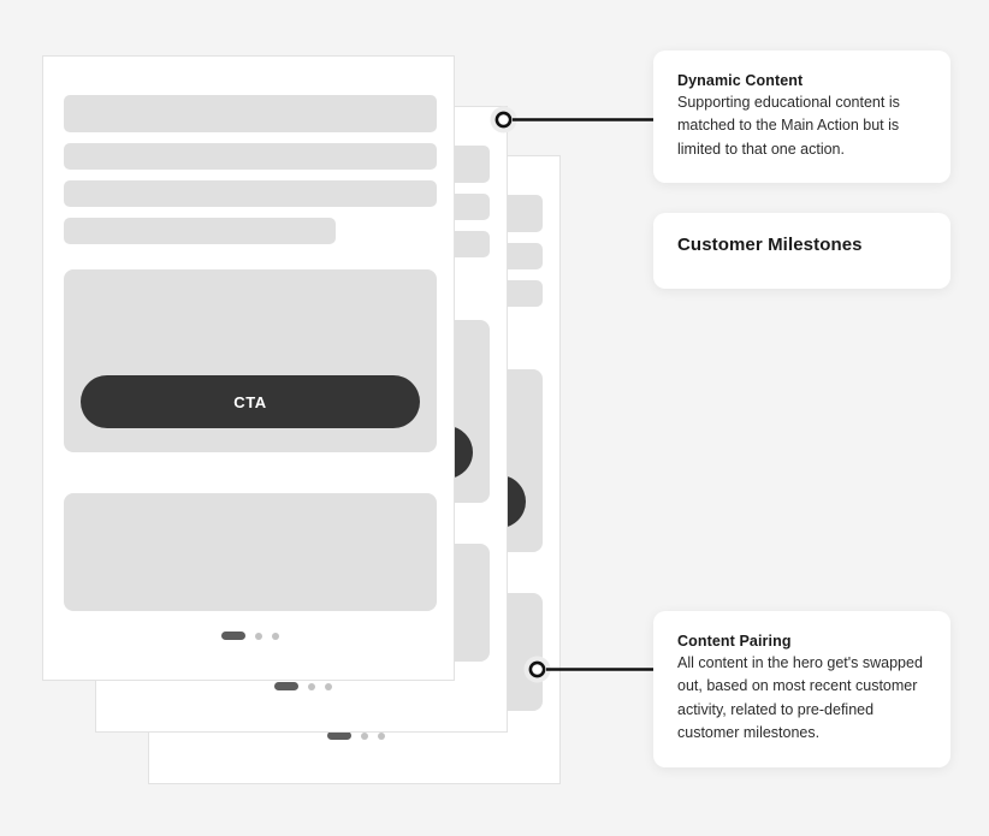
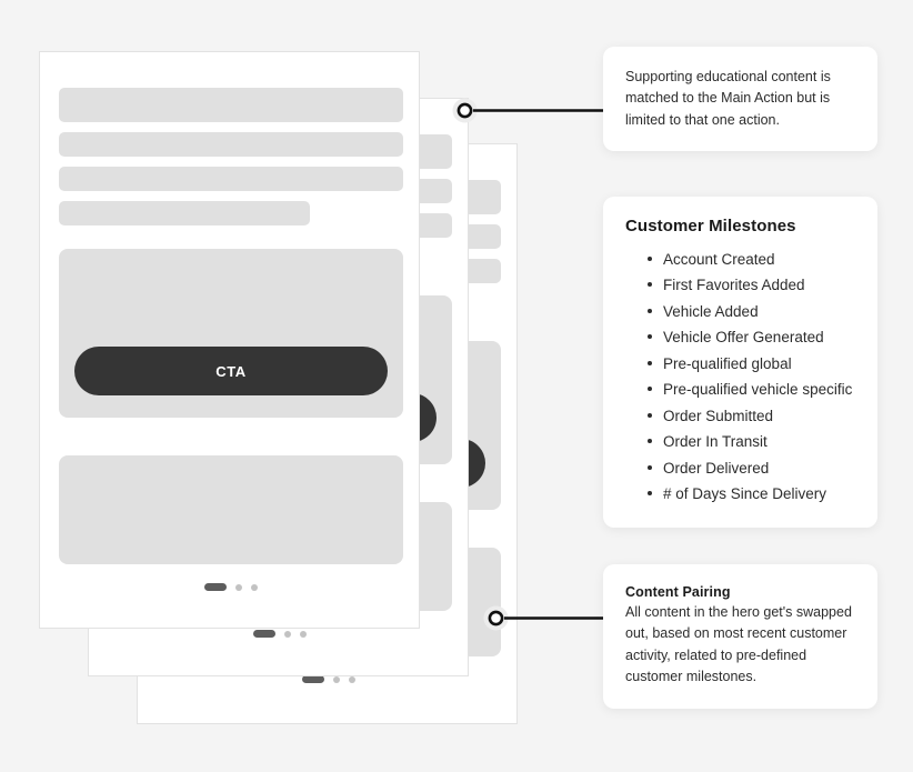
  CTA
- Dynamic Content
  Supporting educational content is matched to the Main Action but is limited to that one action.
  Customer Milestones
+ Account Created
+ First Favorites Added
+ Vehicle Added
+ Vehicle Offer Generated
+ Pre-qualified global
+ Pre-qualified vehicle specific
+ Order Submitted
+ Order In Transit
+ Order Delivered
+ # of Days Since Delivery
  Content Pairing
  All content in the hero get's swapped out, based on most recent customer activity, related to pre-defined customer milestones.
